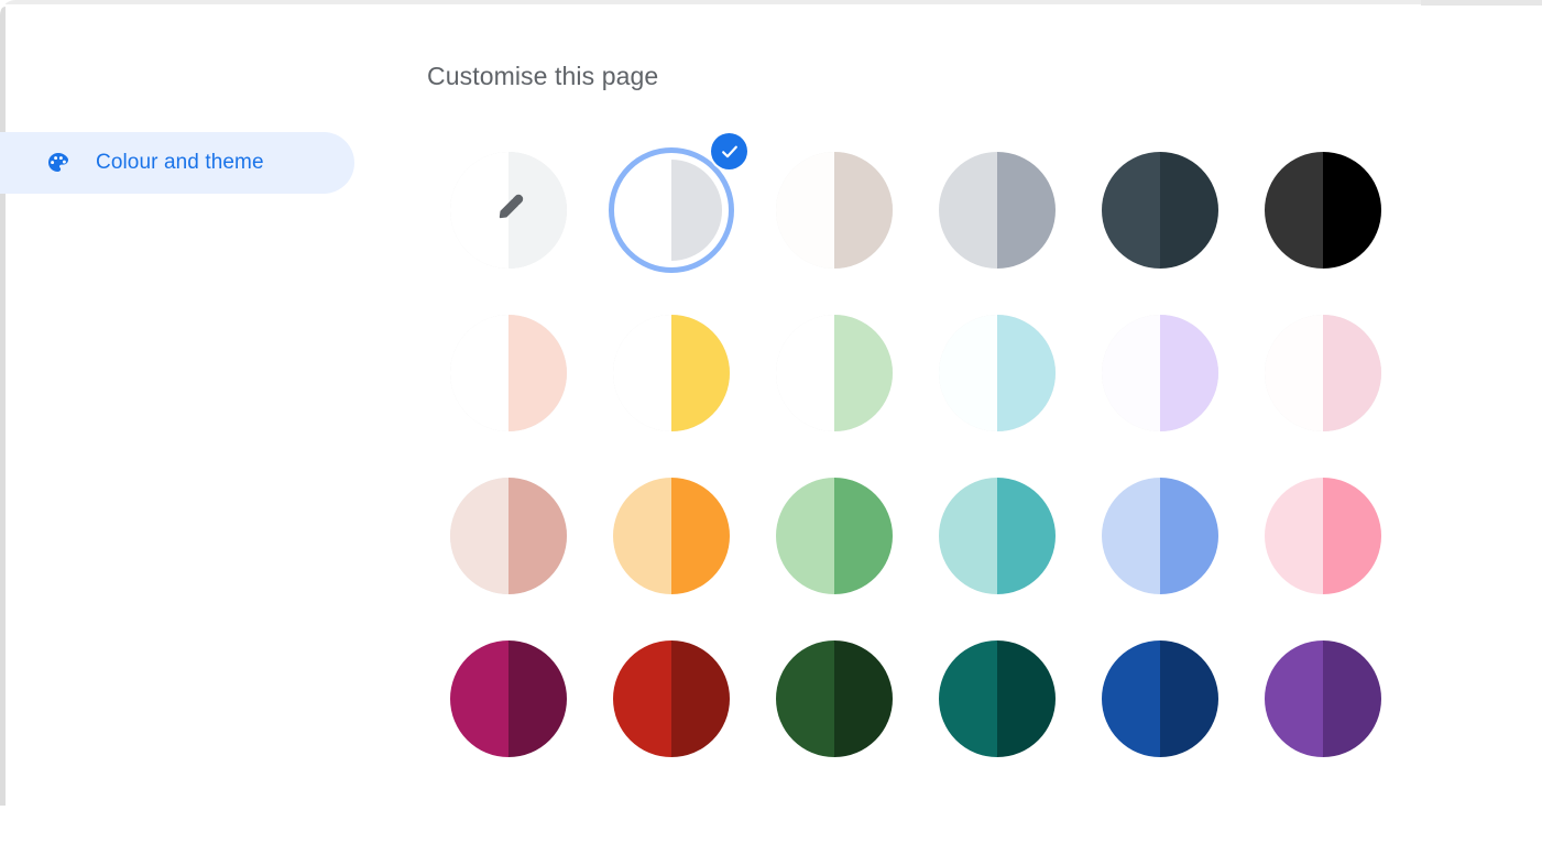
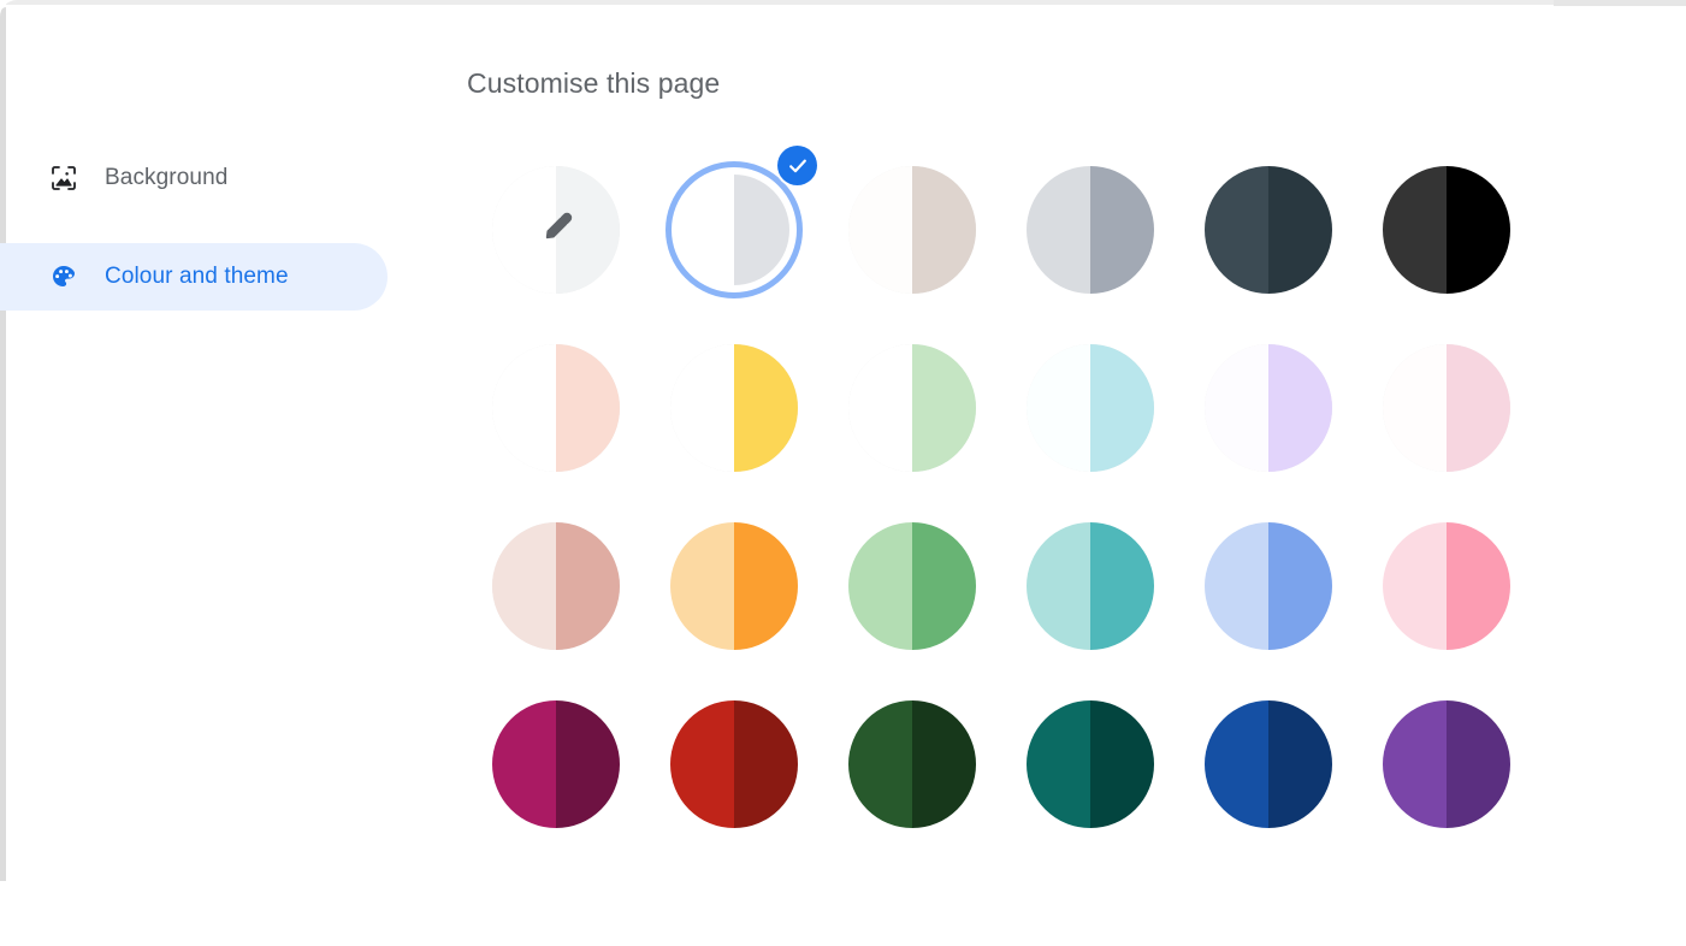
+ Background
  Colour and theme
  Customise this page
